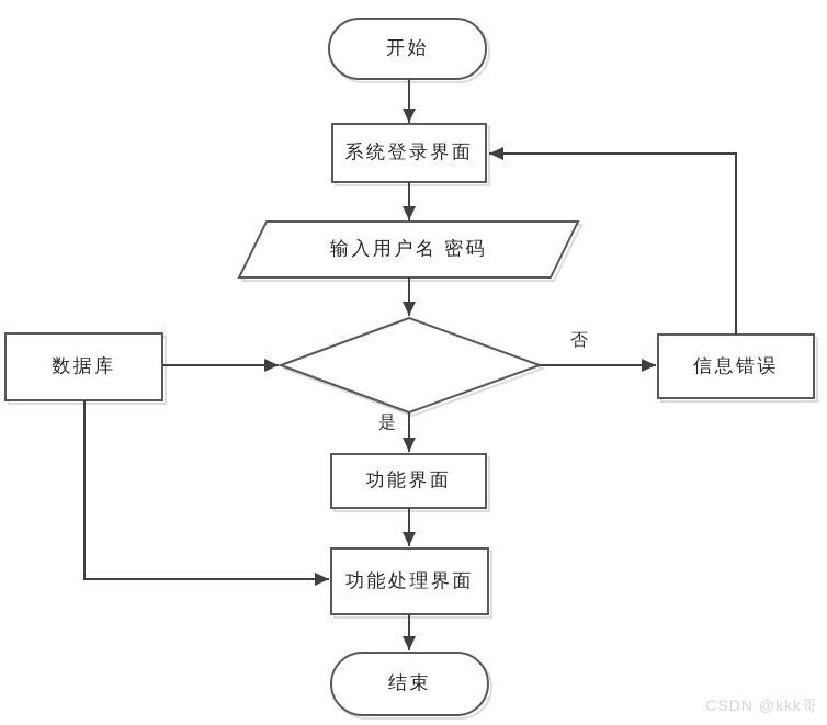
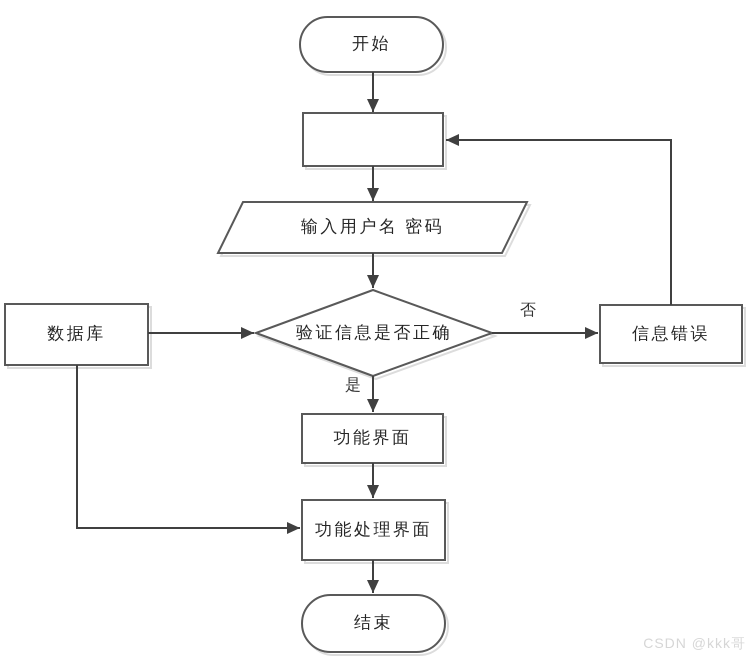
  开始
- 系统登录界面
  输入用户名 密码
+ 验证信息是否正确
  数据库
  信息错误
  功能界面
  功能处理界面
  结束
  否
  是
  CSDN @kkk哥
